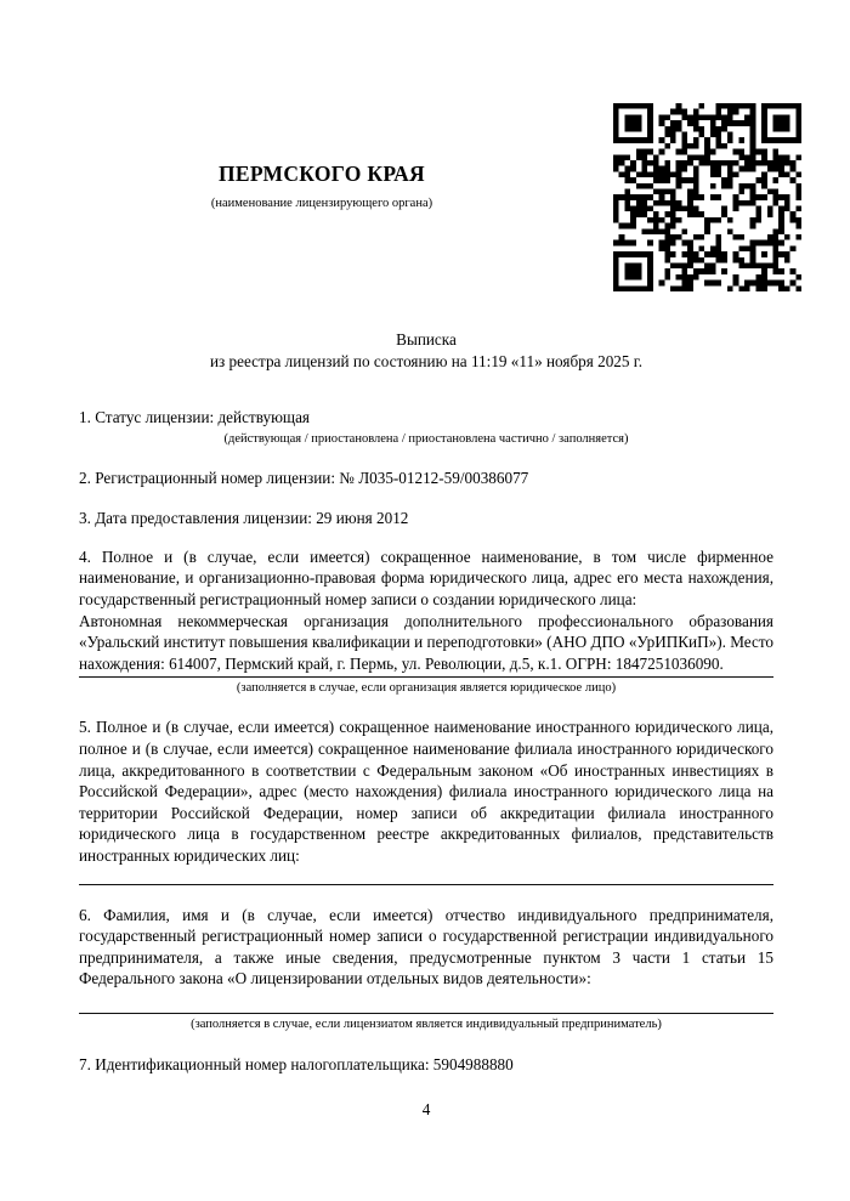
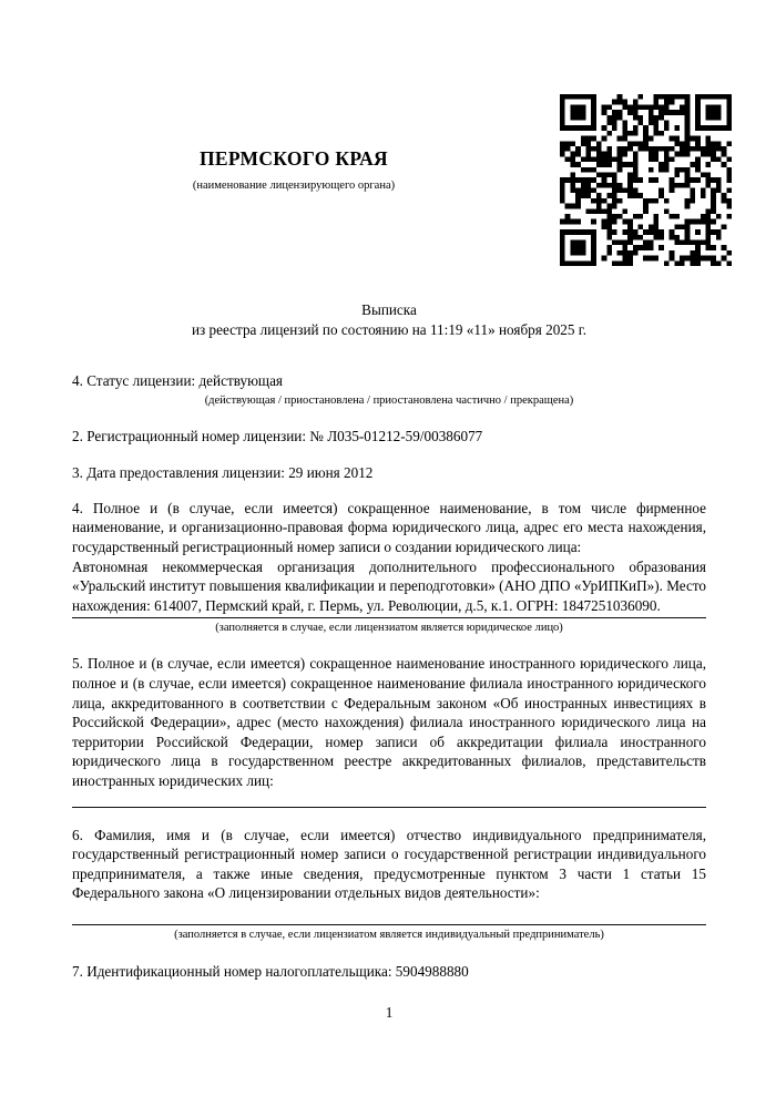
  ПЕРМСКОГО КРАЯ
  (наименование лицензирующего органа)
  Выписка
  из реестра лицензий по состоянию на 11:19 «11» ноября 2025 г.
- 1. Статус лицензии: действующая
+ 4. Статус лицензии: действующая
- (действующая / приостановлена / приостановлена частично / заполняется)
+ (действующая / приостановлена / приостановлена частично / прекращена)
  2. Регистрационный номер лицензии: № Л035-01212-59/00386077
  3. Дата предоставления лицензии: 29 июня 2012
  4. Полное и (в случае, если имеется) сокращенное наименование, в том числе фирменное наименование, и организационно-правовая форма юридического лица, адрес его места нахождения, государственный регистрационный номер записи о создании юридического лица:
  Автономная некоммерческая организация дополнительного профессионального образования «Уральский институт повышения квалификации и переподготовки» (АНО ДПО «УрИПКиП»). Место нахождения: 614007, Пермский край, г. Пермь, ул. Революции, д.5, к.1. ОГРН: 1847251036090.
- (заполняется в случае, если организация является юридическое лицо)
+ (заполняется в случае, если лицензиатом является юридическое лицо)
  5. Полное и (в случае, если имеется) сокращенное наименование иностранного юридического лица, полное и (в случае, если имеется) сокращенное наименование филиала иностранного юридического лица, аккредитованного в соответствии с Федеральным законом «Об иностранных инвестициях в Российской Федерации», адрес (место нахождения) филиала иностранного юридического лица на территории Российской Федерации, номер записи об аккредитации филиала иностранного юридического лица в государственном реестре аккредитованных филиалов, представительств иностранных юридических лиц:
  6. Фамилия, имя и (в случае, если имеется) отчество индивидуального предпринимателя, государственный регистрационный номер записи о государственной регистрации индивидуального предпринимателя, а также иные сведения, предусмотренные пунктом 3 части 1 статьи 15 Федерального закона «О лицензировании отдельных видов деятельности»:
  (заполняется в случае, если лицензиатом является индивидуальный предприниматель)
  7. Идентификационный номер налогоплательщика: 5904988880
- 4
+ 1
